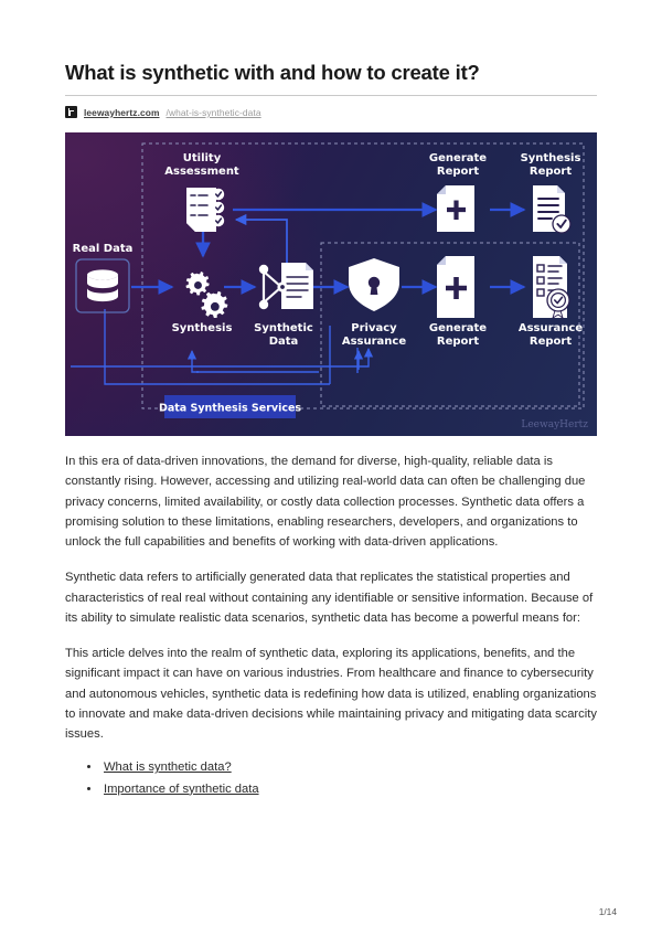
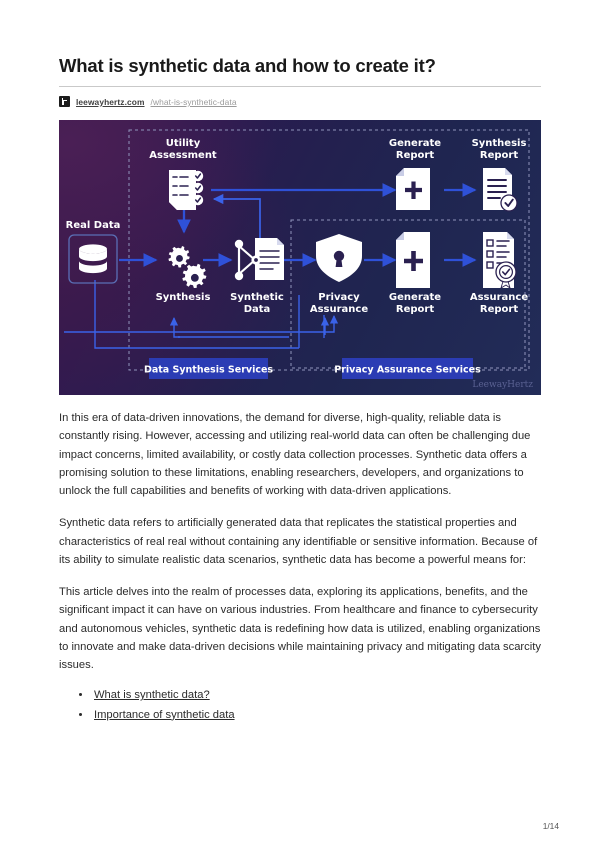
- What is synthetic with and how to create it?
+ What is synthetic data and how to create it?
  leewayhertz.com
  /what-is-synthetic-data
  Real Data
  Utility
  Assessment
  Synthesis
  Synthetic
  Data
  Privacy
  Assurance
  Generate
  Report
  Assurance
  Report
  Generate
  Report
  Synthesis
  Report
  Data Synthesis Services
+ Privacy Assurance Services
  LeewayHertz
- In this era of data-driven innovations, the demand for diverse, high-quality, reliable data is constantly rising. However, accessing and utilizing real-world data can often be challenging due privacy concerns, limited availability, or costly data collection processes. Synthetic data offers a promising solution to these limitations, enabling researchers, developers, and organizations to unlock the full capabilities and benefits of working with data-driven applications.
+ In this era of data-driven innovations, the demand for diverse, high-quality, reliable data is constantly rising. However, accessing and utilizing real-world data can often be challenging due impact concerns, limited availability, or costly data collection processes. Synthetic data offers a promising solution to these limitations, enabling researchers, developers, and organizations to unlock the full capabilities and benefits of working with data-driven applications.
  Synthetic data refers to artificially generated data that replicates the statistical properties and characteristics of real real without containing any identifiable or sensitive information. Because of its ability to simulate realistic data scenarios, synthetic data has become a powerful means for:
- This article delves into the realm of synthetic data, exploring its applications, benefits, and the significant impact it can have on various industries. From healthcare and finance to cybersecurity and autonomous vehicles, synthetic data is redefining how data is utilized, enabling organizations to innovate and make data-driven decisions while maintaining privacy and mitigating data scarcity issues.
+ This article delves into the realm of processes data, exploring its applications, benefits, and the significant impact it can have on various industries. From healthcare and finance to cybersecurity and autonomous vehicles, synthetic data is redefining how data is utilized, enabling organizations to innovate and make data-driven decisions while maintaining privacy and mitigating data scarcity issues.
  What is synthetic data?
  Importance of synthetic data
  1/14
